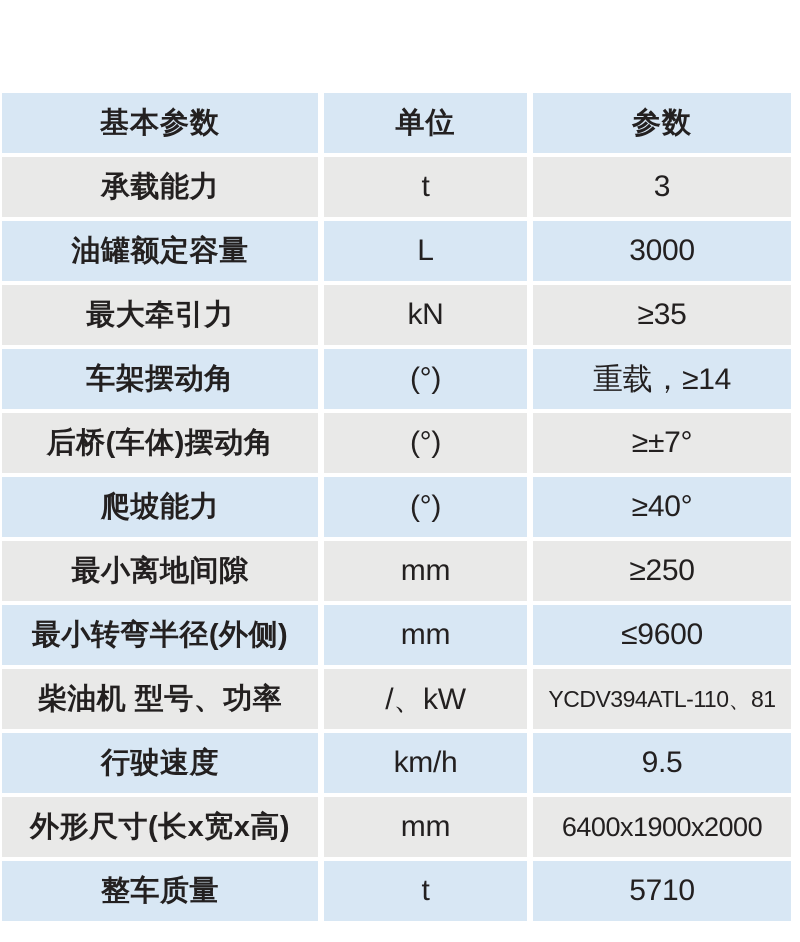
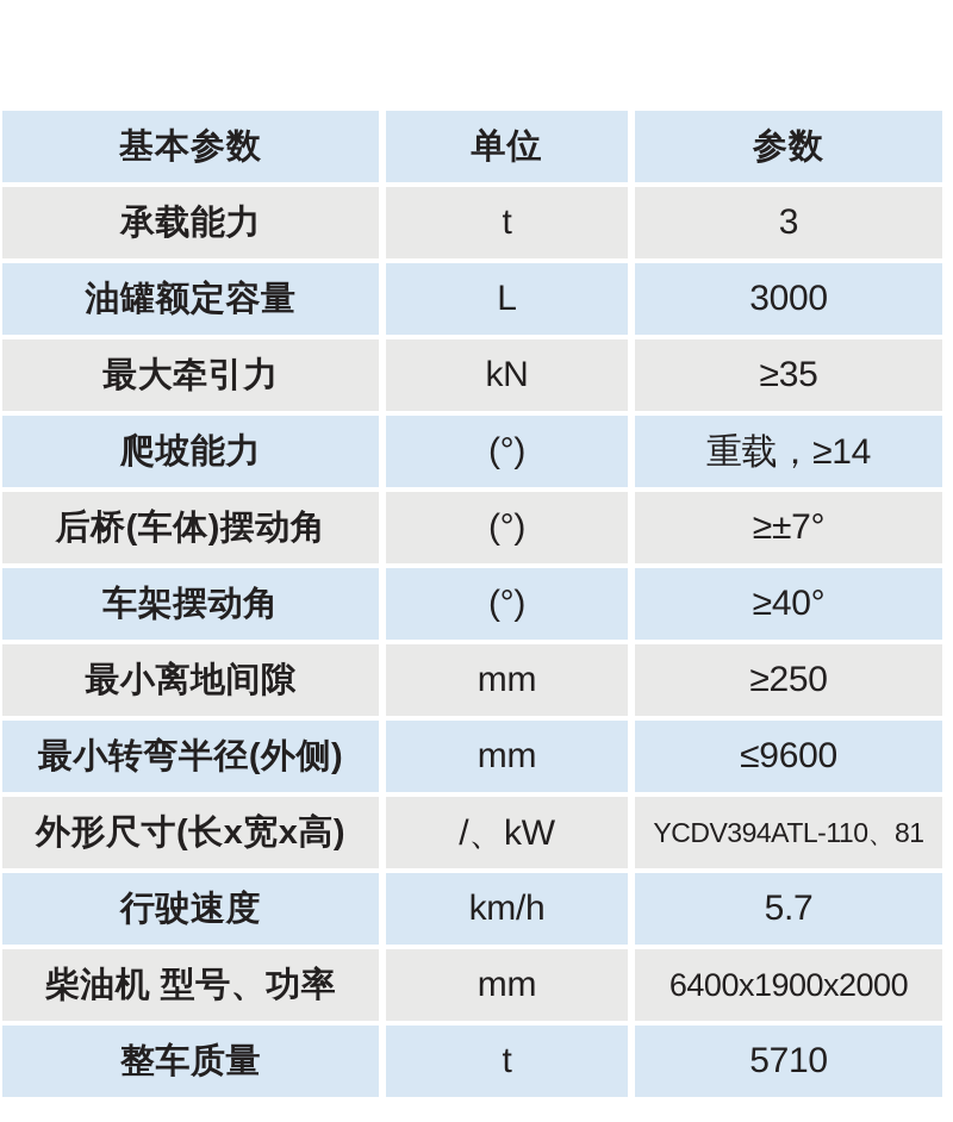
  基本参数
  单位
  参数
  承载能力
  t
  3
  油罐额定容量
  L
  3000
  最大牵引力
  kN
  ≥35
- 车架摆动角
+ 爬坡能力
  (°)
  重载，≥14
  后桥(车体)摆动角
  (°)
  ≥±7°
- 爬坡能力
+ 车架摆动角
  (°)
  ≥40°
  最小离地间隙
  mm
  ≥250
  最小转弯半径(外侧)
  mm
  ≤9600
- 柴油机 型号、功率
+ 外形尺寸(长x宽x高)
  /、kW
  YCDV394ATL-110、81
  行驶速度
  km/h
- 9.5
+ 5.7
- 外形尺寸(长x宽x高)
+ 柴油机 型号、功率
  mm
  6400x1900x2000
  整车质量
  t
  5710
